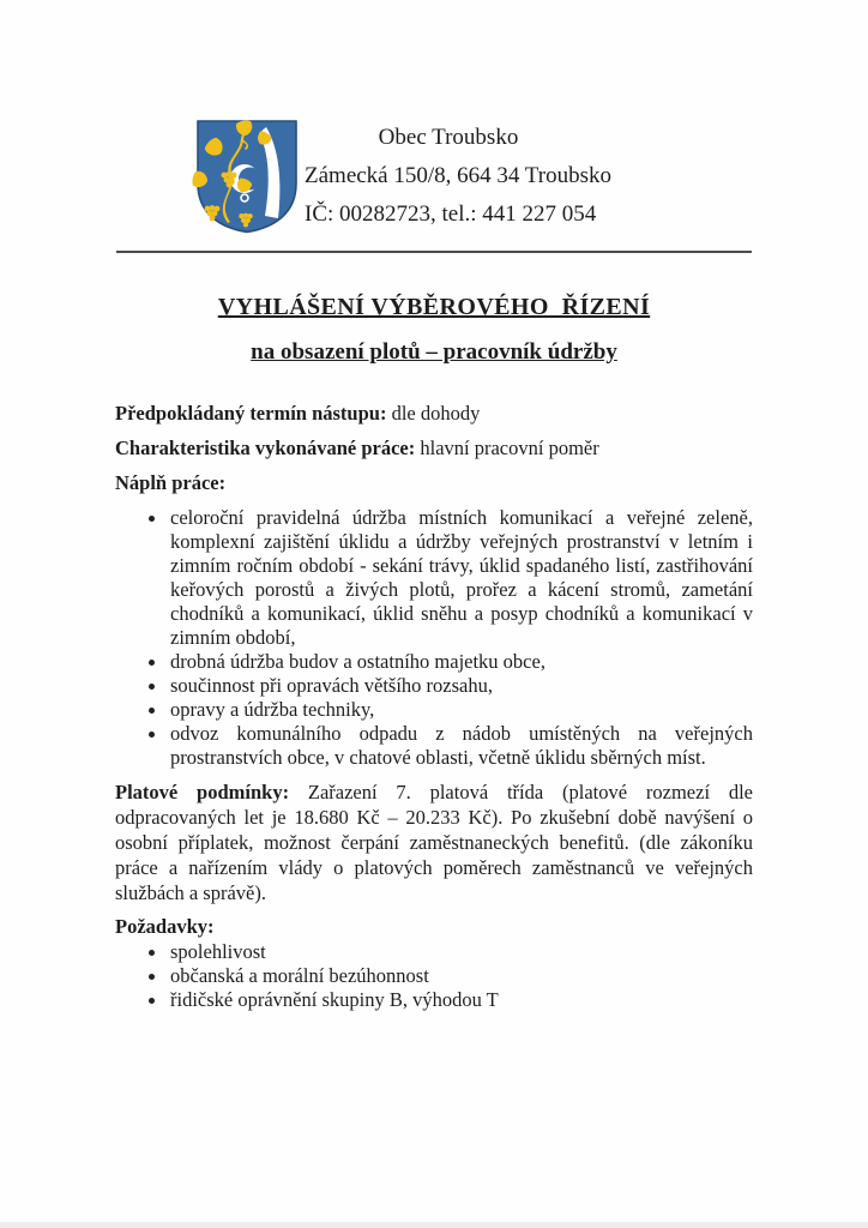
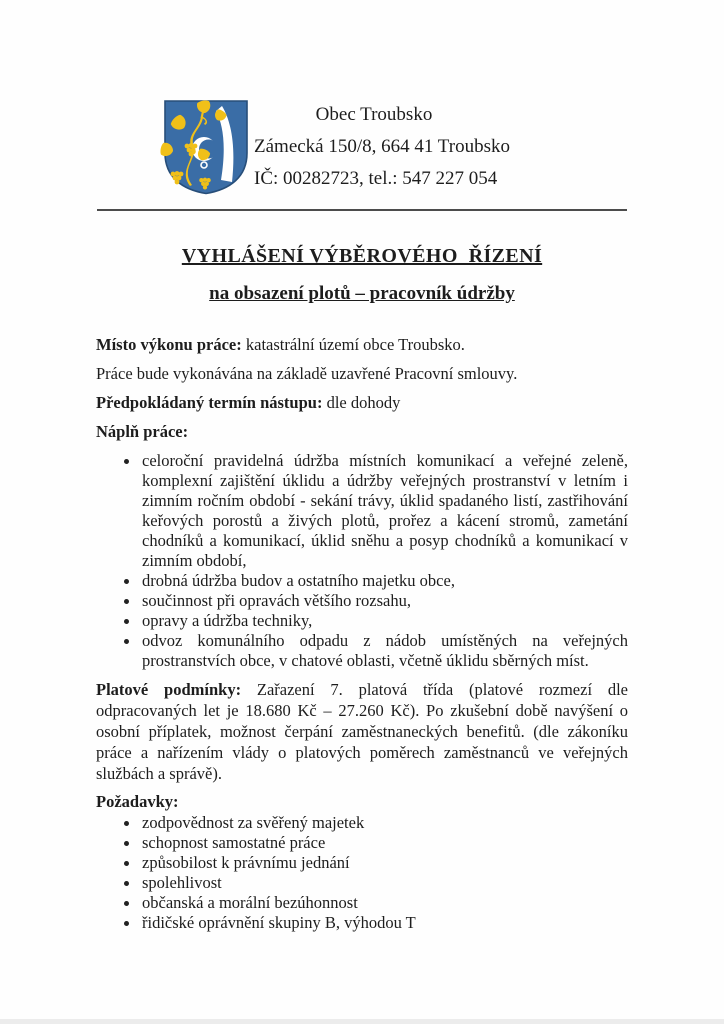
  Obec Troubsko
- Zámecká 150/8, 664 34 Troubsko
+ Zámecká 150/8, 664 41 Troubsko
- IČ: 00282723, tel.: 441 227 054
+ IČ: 00282723, tel.: 547 227 054
  VYHLÁŠENÍ VÝBĚROVÉHO ŘÍZENÍ
  na obsazení plotů – pracovník údržby
+ Místo výkonu práce: katastrální území obce Troubsko.
+ Práce bude vykonávána na základě uzavřené Pracovní smlouvy.
  Předpokládaný termín nástupu: dle dohody
- Charakteristika vykonávané práce: hlavní pracovní poměr
  Náplň práce:
  celoroční pravidelná údržba místních komunikací a veřejné zeleně, komplexní zajištění úklidu a údržby veřejných prostranství v letním i zimním ročním období - sekání trávy, úklid spadaného listí, zastřihování keřových porostů a živých plotů, prořez a kácení stromů, zametání chodníků a komunikací, úklid sněhu a posyp chodníků a komunikací v zimním období,
  drobná údržba budov a ostatního majetku obce,
  součinnost při opravách většího rozsahu,
  opravy a údržba techniky,
  odvoz komunálního odpadu z nádob umístěných na veřejných prostranstvích obce, v chatové oblasti, včetně úklidu sběrných míst.
- Platové podmínky: Zařazení 7. platová třída (platové rozmezí dle odpracovaných let je 18.680 Kč – 20.233 Kč). Po zkušební době navýšení o osobní příplatek, možnost čerpání zaměstnaneckých benefitů. (dle zákoníku práce a nařízením vlády o platových poměrech zaměstnanců ve veřejných službách a správě).
+ Platové podmínky: Zařazení 7. platová třída (platové rozmezí dle odpracovaných let je 18.680 Kč – 27.260 Kč). Po zkušební době navýšení o osobní příplatek, možnost čerpání zaměstnaneckých benefitů. (dle zákoníku práce a nařízením vlády o platových poměrech zaměstnanců ve veřejných službách a správě).
  Požadavky:
+ zodpovědnost za svěřený majetek
+ schopnost samostatné práce
+ způsobilost k právnímu jednání
  spolehlivost
  občanská a morální bezúhonnost
  řidičské oprávnění skupiny B, výhodou T
